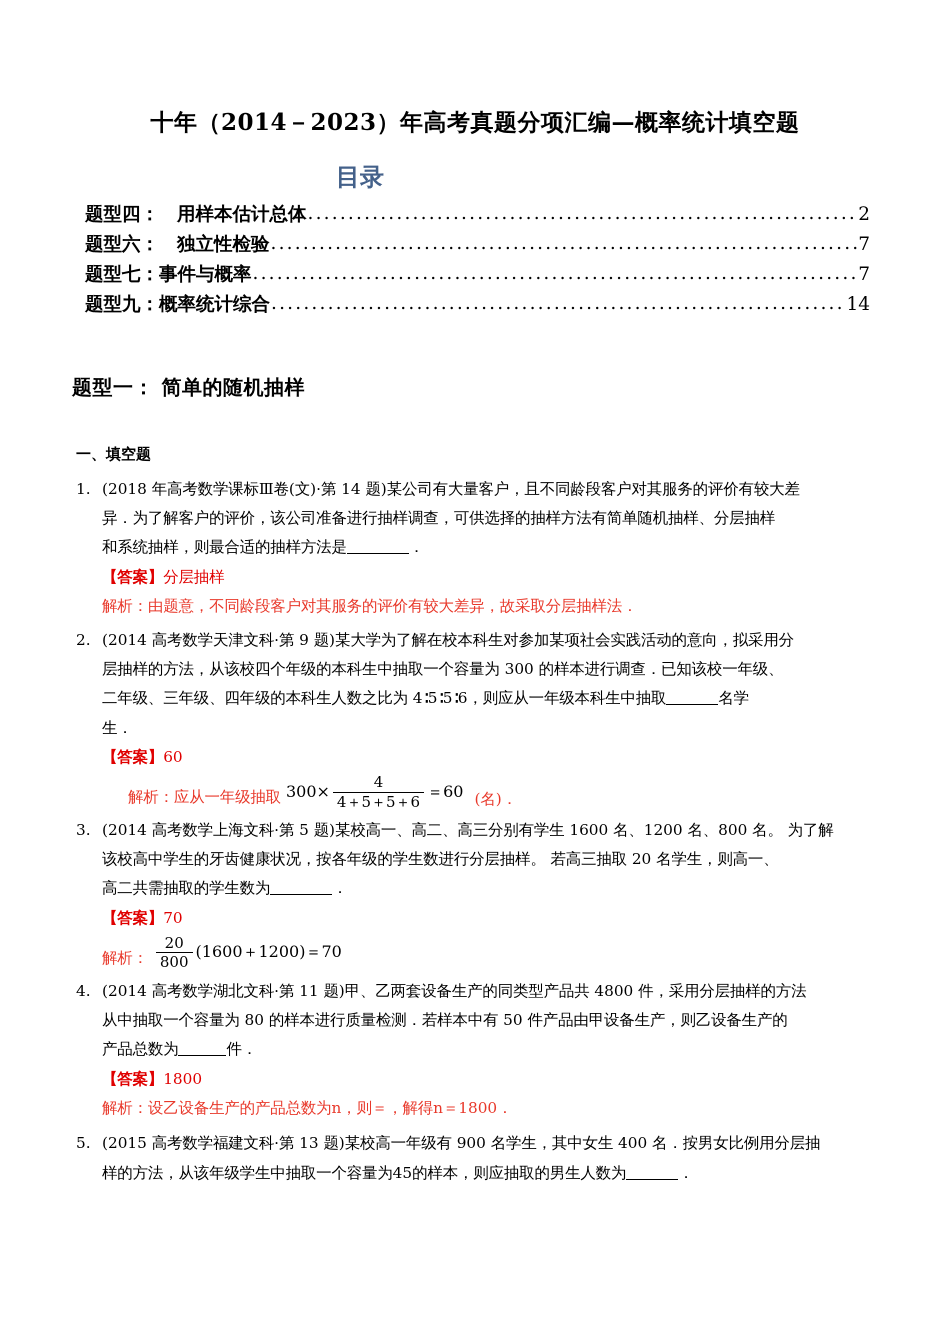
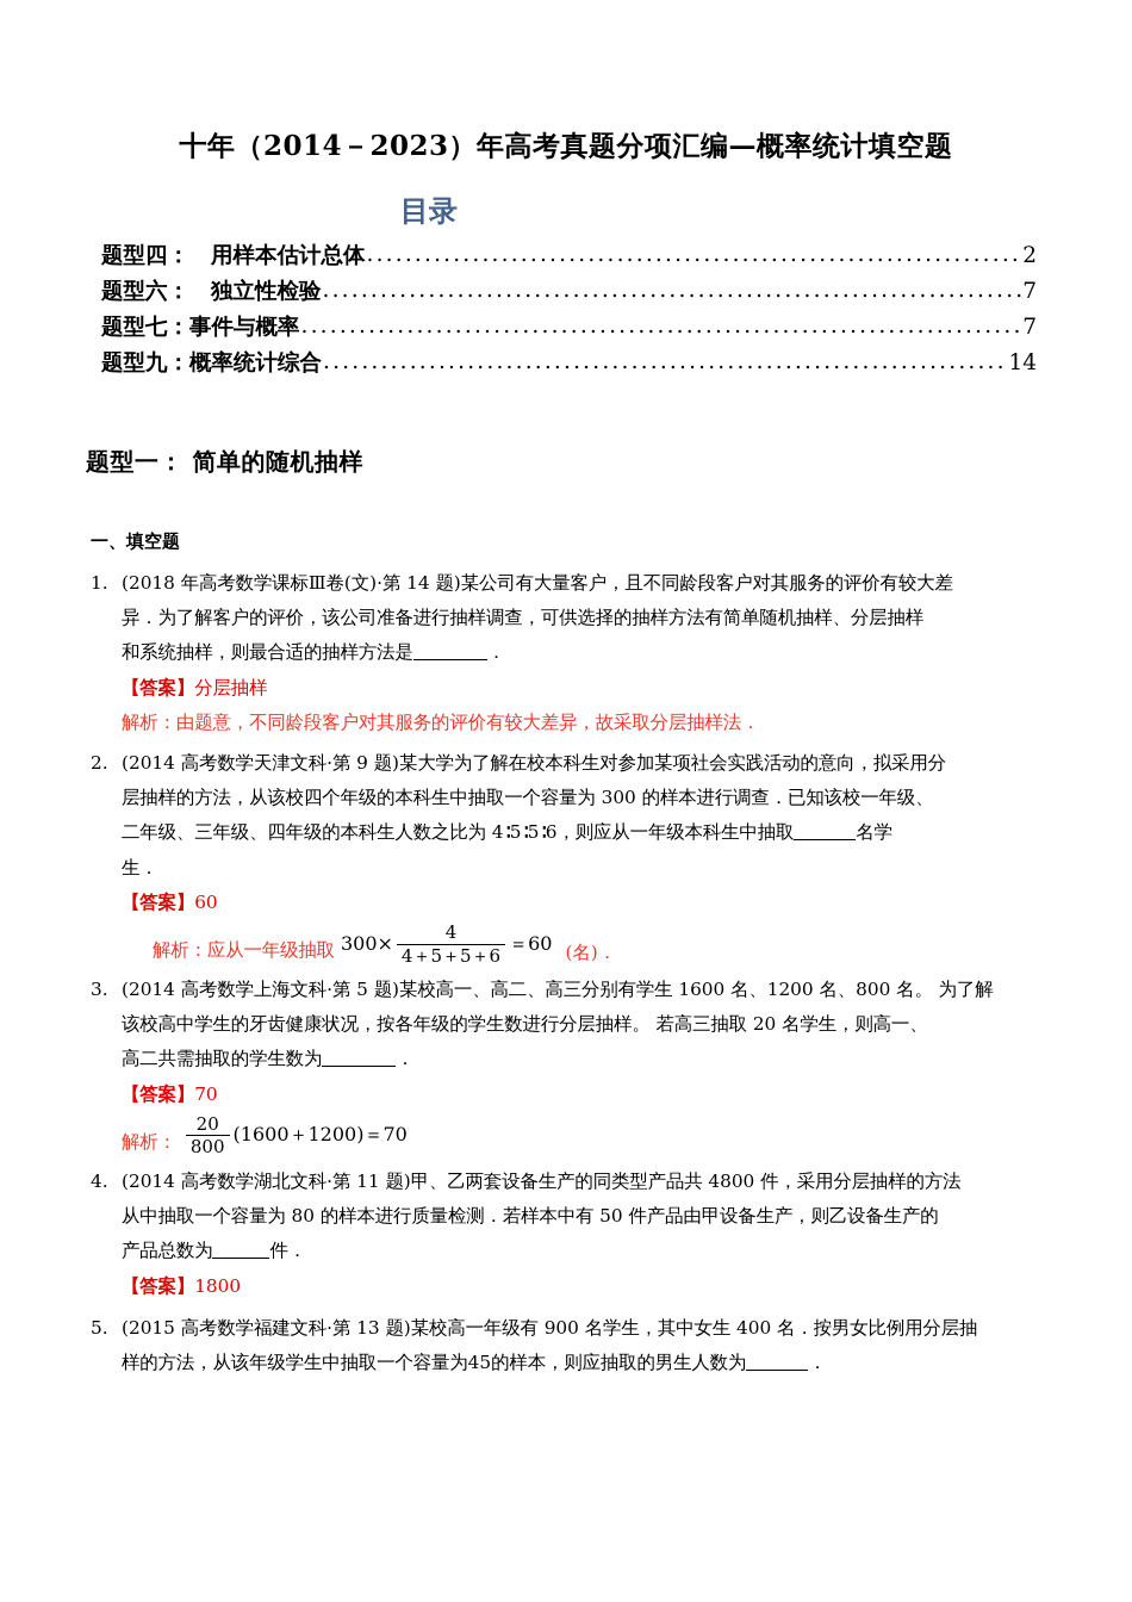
  十年（2014－2023）年高考真题分项汇编—概率统计填空题
  目录
  题型四：
  用样本估计总体
  2
  题型六：
  独立性检验
  7
  题型七：
  事件与概率
  7
  题型九：
  概率统计综合
  14
  题型一： 简单的随机抽样
  一、填空题
  1. (2018 年高考数学课标Ⅲ卷(文)·第 14 题)某公司有大量客户，且不同龄段客户对其服务的评价有较大差
  异．为了解客户的评价，该公司准备进行抽样调查，可供选择的抽样方法有简单随机抽样、分层抽样
  和系统抽样，则最合适的抽样方法是 ．
  【答案】分层抽样
  解析：由题意，不同龄段客户对其服务的评价有较大差异，故采取分层抽样法．
  2. (2014 高考数学天津文科·第 9 题)某大学为了解在校本科生对参加某项社会实践活动的意向，拟采用分
  层抽样的方法，从该校四个年级的本科生中抽取一个容量为 300 的样本进行调查．已知该校一年级、
  二年级、三年级、四年级的本科生人数之比为 4∶5∶5∶6，则应从一年级本科生中抽取 名学
  生．
  【答案】60
  解析：应从一年级抽取
  300×
  4
  4＋5＋5＋6
  ＝60
  (名)．
  3. (2014 高考数学上海文科·第 5 题)某校高一、高二、高三分别有学生 1600 名、1200 名、800 名。 为了解
  该校高中学生的牙齿健康状况，按各年级的学生数进行分层抽样。 若高三抽取 20 名学生，则高一、
  高二共需抽取的学生数为 ．
  【答案】70
  解析：
  20
  800
  (1600＋1200)＝70
  4. (2014 高考数学湖北文科·第 11 题)甲、乙两套设备生产的同类型产品共 4800 件，采用分层抽样的方法
  从中抽取一个容量为 80 的样本进行质量检测．若样本中有 50 件产品由甲设备生产，则乙设备生产的
  产品总数为 件．
  【答案】1800
- 解析：设乙设备生产的产品总数为n，则＝，解得n＝1800．
  5. (2015 高考数学福建文科·第 13 题)某校高一年级有 900 名学生，其中女生 400 名．按男女比例用分层抽
  样的方法，从该年级学生中抽取一个容量为45的样本，则应抽取的男生人数为 ．
